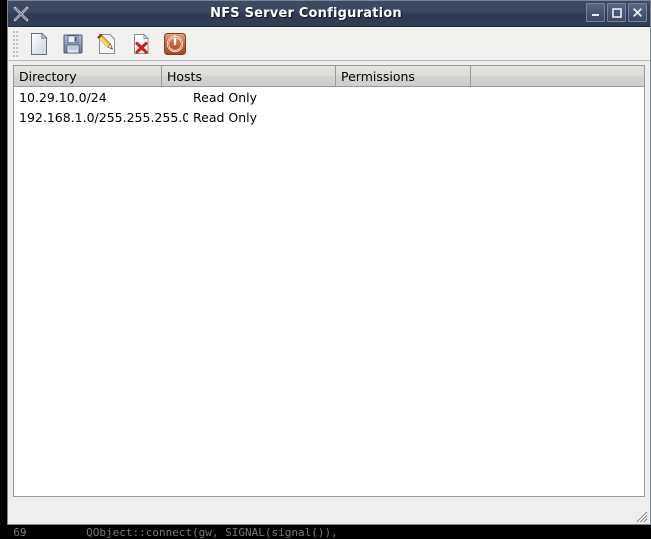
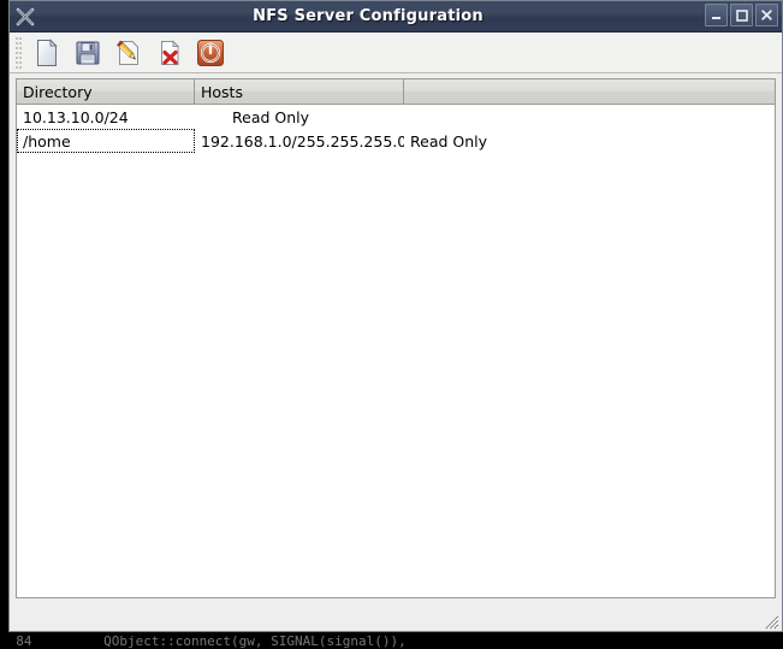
- 69 QObject::connect(gw, SIGNAL(signal()),
+ 84 QObject::connect(gw, SIGNAL(signal()),
  NFS Server Configuration
  Directory
  Hosts
- Permissions
- 10.29.10.0/24
+ 10.13.10.0/24
  Read Only
+ /home
  192.168.1.0/255.255.255.0
  Read Only
